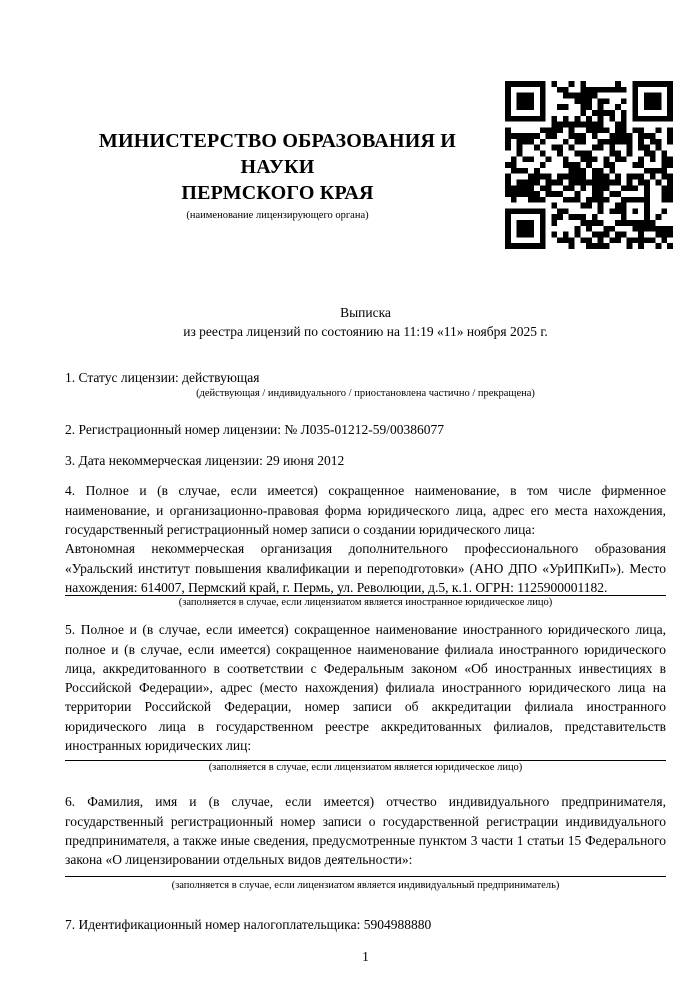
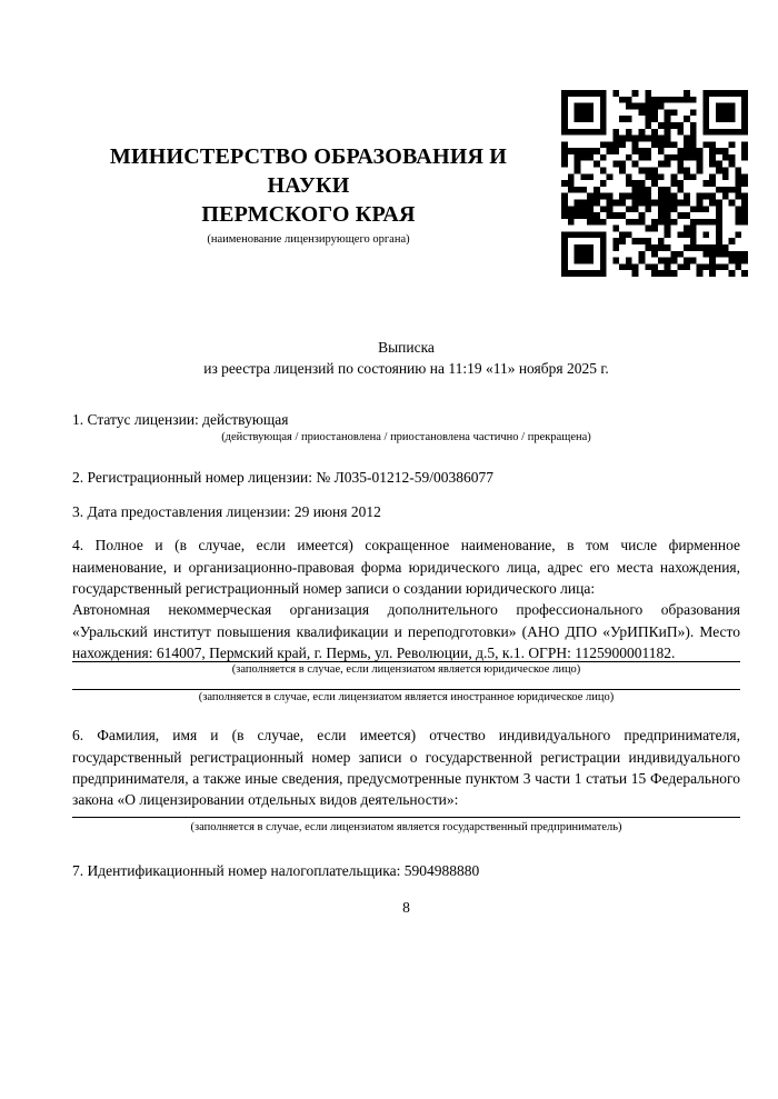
  МИНИСТЕРСТВО ОБРАЗОВАНИЯ И НАУКИ
  ПЕРМСКОГО КРАЯ
  (наименование лицензирующего органа)
  Выписка
  из реестра лицензий по состоянию на 11:19 «11» ноября 2025 г.
  1. Статус лицензии: действующая
- (действующая / индивидуального / приостановлена частично / прекращена)
+ (действующая / приостановлена / приостановлена частично / прекращена)
  2. Регистрационный номер лицензии: № Л035-01212-59/00386077
- 3. Дата некоммерческая лицензии: 29 июня 2012
+ 3. Дата предоставления лицензии: 29 июня 2012
  4. Полное и (в случае, если имеется) сокращенное наименование, в том числе фирменное наименование, и организационно-правовая форма юридического лица, адрес его места нахождения, государственный регистрационный номер записи о создании юридического лица:
  Автономная некоммерческая организация дополнительного профессионального образования «Уральский институт повышения квалификации и переподготовки» (АНО ДПО «УрИПКиП»). Место нахождения: 614007, Пермский край, г. Пермь, ул. Революции, д.5, к.1. ОГРН: 1125900001182.
- (заполняется в случае, если лицензиатом является иностранное юридическое лицо)
+ (заполняется в случае, если лицензиатом является юридическое лицо)
- 5. Полное и (в случае, если имеется) сокращенное наименование иностранного юридического лица, полное и (в случае, если имеется) сокращенное наименование филиала иностранного юридического лица, аккредитованного в соответствии с Федеральным законом «Об иностранных инвестициях в Российской Федерации», адрес (место нахождения) филиала иностранного юридического лица на территории Российской Федерации, номер записи об аккредитации филиала иностранного юридического лица в государственном реестре аккредитованных филиалов, представительств иностранных юридических лиц:
- (заполняется в случае, если лицензиатом является юридическое лицо)
+ (заполняется в случае, если лицензиатом является иностранное юридическое лицо)
  6. Фамилия, имя и (в случае, если имеется) отчество индивидуального предпринимателя, государственный регистрационный номер записи о государственной регистрации индивидуального предпринимателя, а также иные сведения, предусмотренные пунктом 3 части 1 статьи 15 Федерального закона «О лицензировании отдельных видов деятельности»:
- (заполняется в случае, если лицензиатом является индивидуальный предприниматель)
+ (заполняется в случае, если лицензиатом является государственный предприниматель)
  7. Идентификационный номер налогоплательщика: 5904988880
- 1
+ 8
